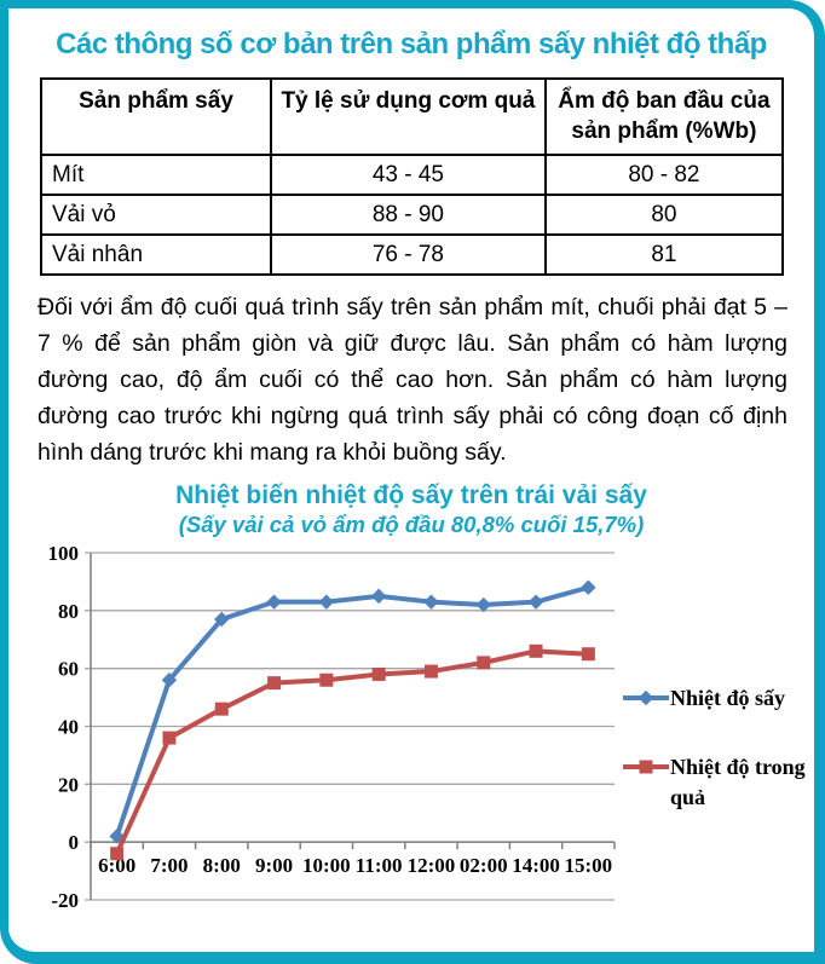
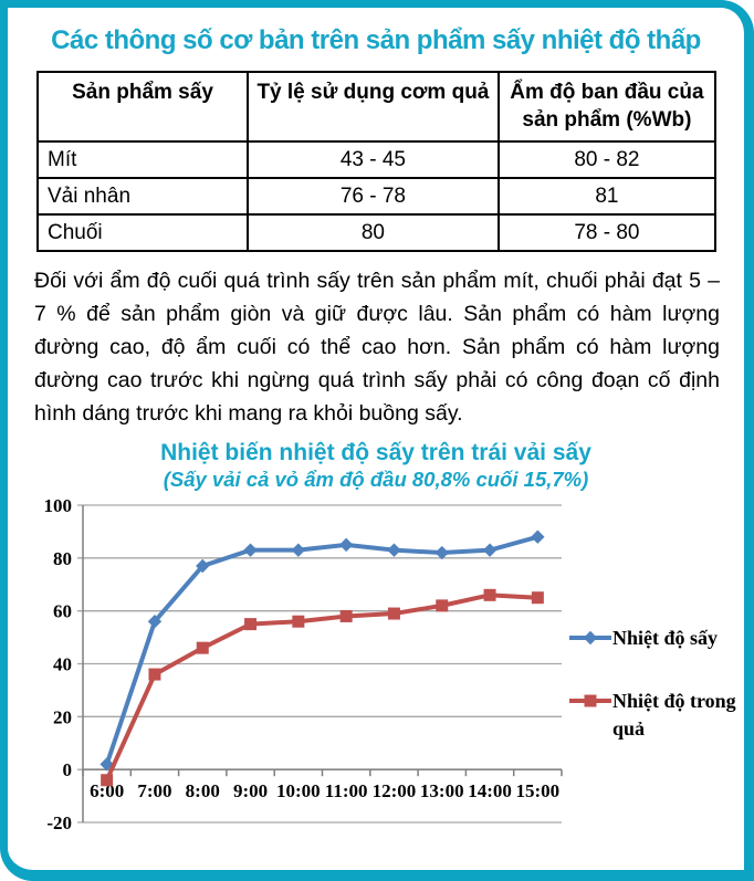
  Các thông số cơ bản trên sản phẩm sấy nhiệt độ thấp
  Sản phẩm sấy	Tỷ lệ sử dụng cơm quả	Ẩm độ ban đầu của sản phẩm (%Wb)
  Mít	43 - 45	80 - 82
- Vải vỏ	88 - 90	80
  Vải nhân	76 - 78	81
+ Chuối	80	78 - 80
  Đối với ẩm độ cuối quá trình sấy trên sản phẩm mít, chuối phải đạt 5 – 7 % để sản phẩm giòn và giữ được lâu. Sản phẩm có hàm lượng đường cao, độ ẩm cuối có thể cao hơn. Sản phẩm có hàm lượng đường cao trước khi ngừng quá trình sấy phải có công đoạn cố định hình dáng trước khi mang ra khỏi buồng sấy.
  Nhiệt biến nhiệt độ sấy trên trái vải sấy
  (Sấy vải cả vỏ ẩm độ đầu 80,8% cuối 15,7%)
  100
  80
  60
  40
  20
  0
  -20
  6:00
  7:00
  8:00
  9:00
  10:00
  11:00
  12:00
- 02:00
+ 13:00
  14:00
  15:00
  Nhiệt độ sấy
  Nhiệt độ trong
  quả
